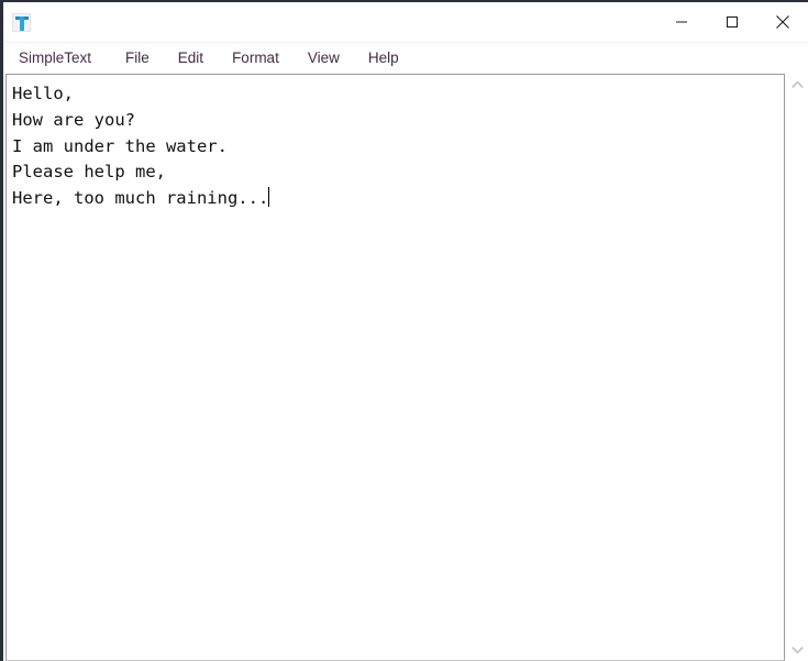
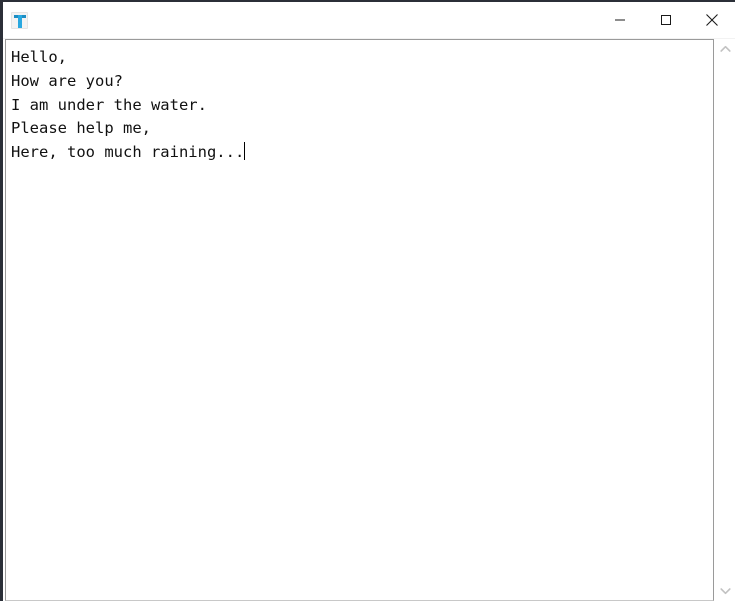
- SimpleText
- File
- Edit
- Format
- View
- Help
  Hello,
  How are you?
  I am under the water.
  Please help me,
  Here, too much raining...
